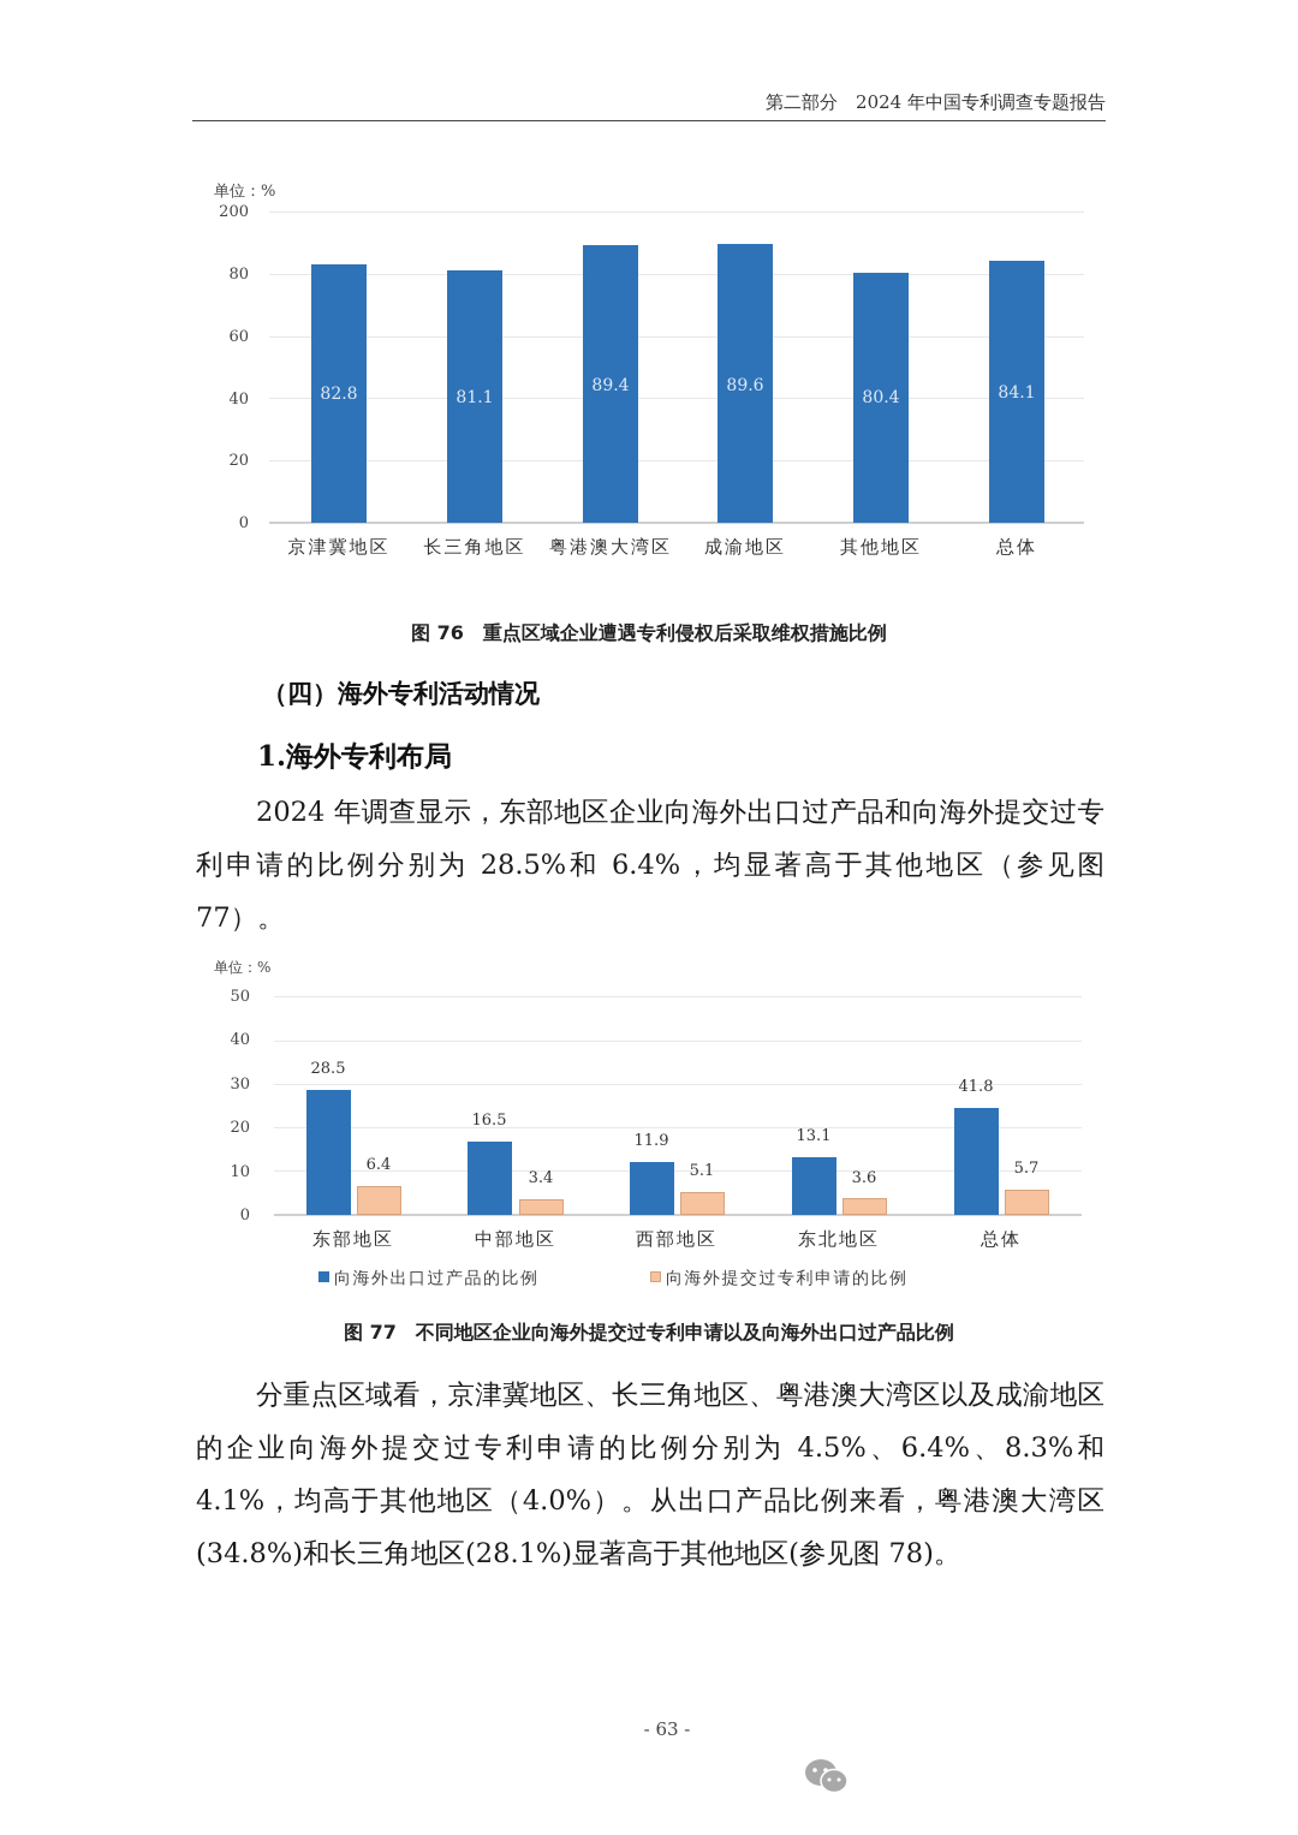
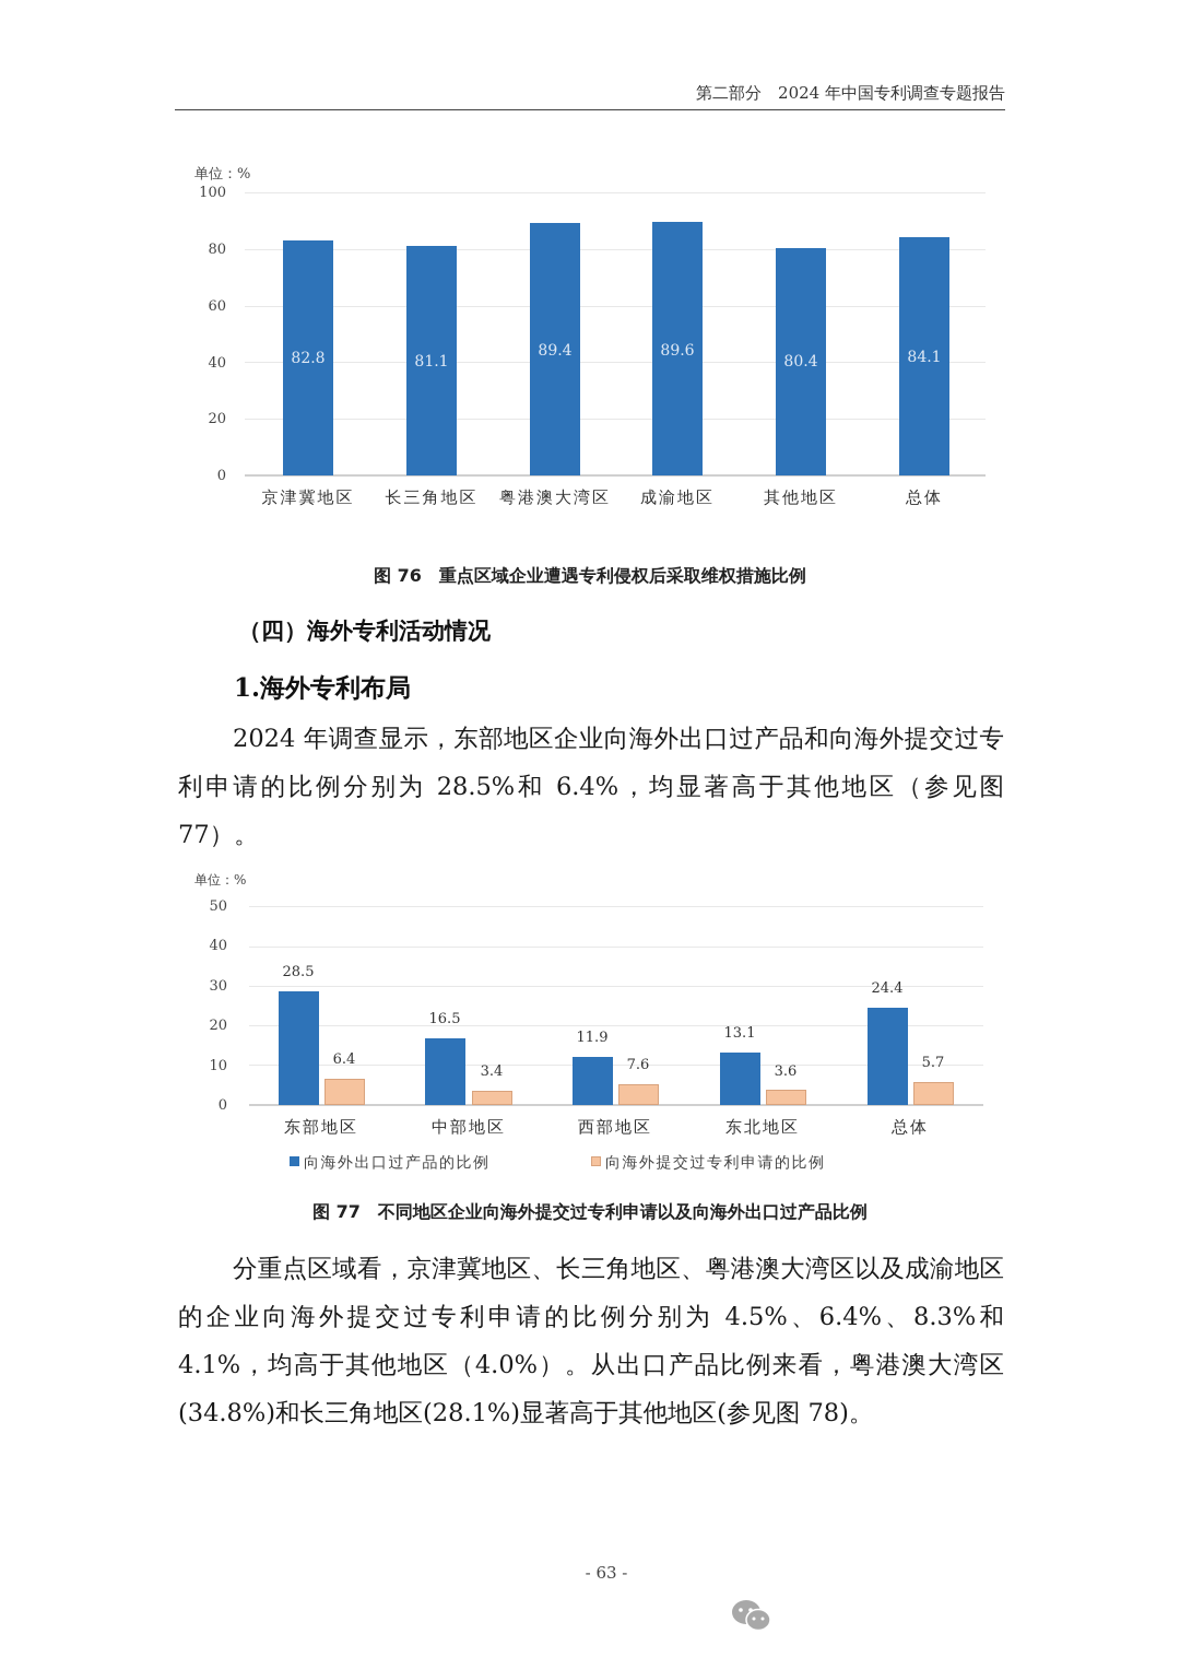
  第二部分 2024 年中国专利调查专题报告
  单位：%
- 200
+ 100
  80
  60
  40
  20
  0
  82.8
  81.1
  89.4
  89.6
  80.4
  84.1
  京津冀地区
  长三角地区
  粤港澳大湾区
  成渝地区
  其他地区
  总体
  图 76 重点区域企业遭遇专利侵权后采取维权措施比例
  （四）海外专利活动情况
  1.海外专利布局
  2024 年调查显示，东部地区企业向海外出口过产品和向海外提交过专利申请的比例分别为 28.5%和 6.4%，均显著高于其他地区（参见图 77）。
  单位：%
  50
  40
  30
  20
  10
  0
  28.5
  16.5
  11.9
  13.1
- 41.8
+ 24.4
  6.4
  3.4
- 5.1
+ 7.6
  3.6
  5.7
  东部地区
  中部地区
  西部地区
  东北地区
  总体
  向海外出口过产品的比例
  向海外提交过专利申请的比例
  图 77 不同地区企业向海外提交过专利申请以及向海外出口过产品比例
  分重点区域看，京津冀地区、长三角地区、粤港澳大湾区以及成渝地区的企业向海外提交过专利申请的比例分别为 4.5%、6.4%、8.3%和 4.1%，均高于其他地区（4.0%）。从出口产品比例来看，粤港澳大湾区(34.8%)和长三角地区(28.1%)显著高于其他地区(参见图 78)。
  - 63 -
